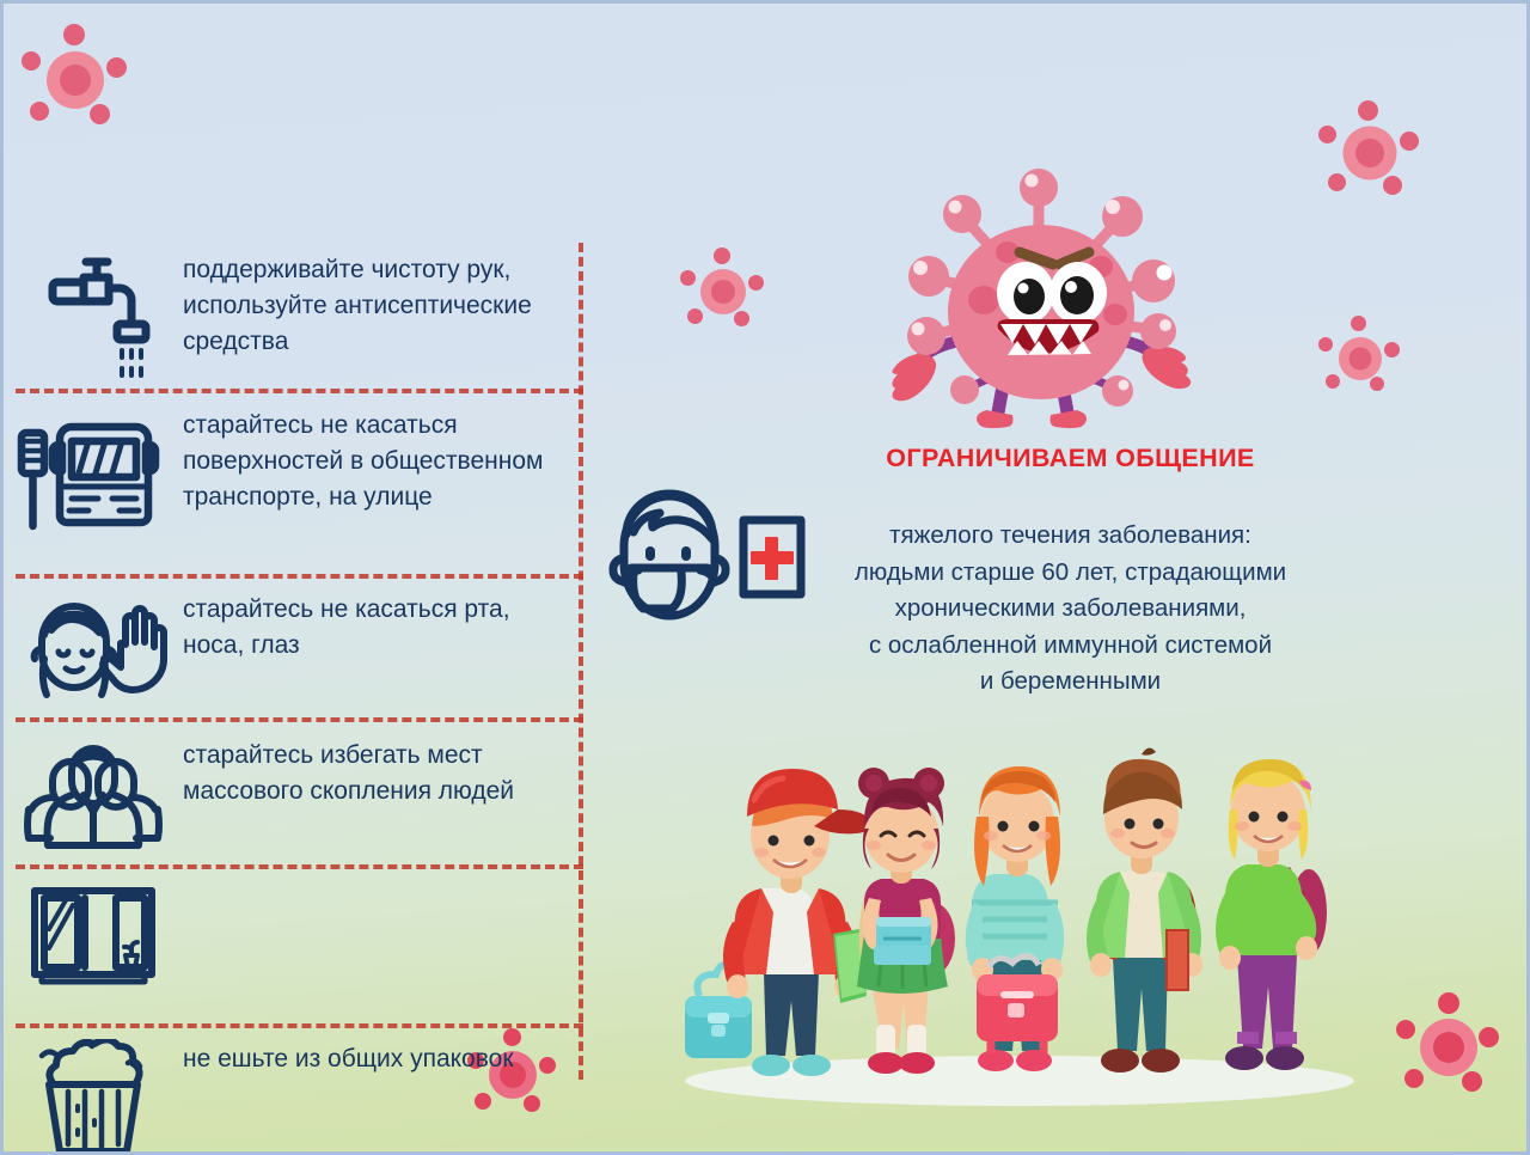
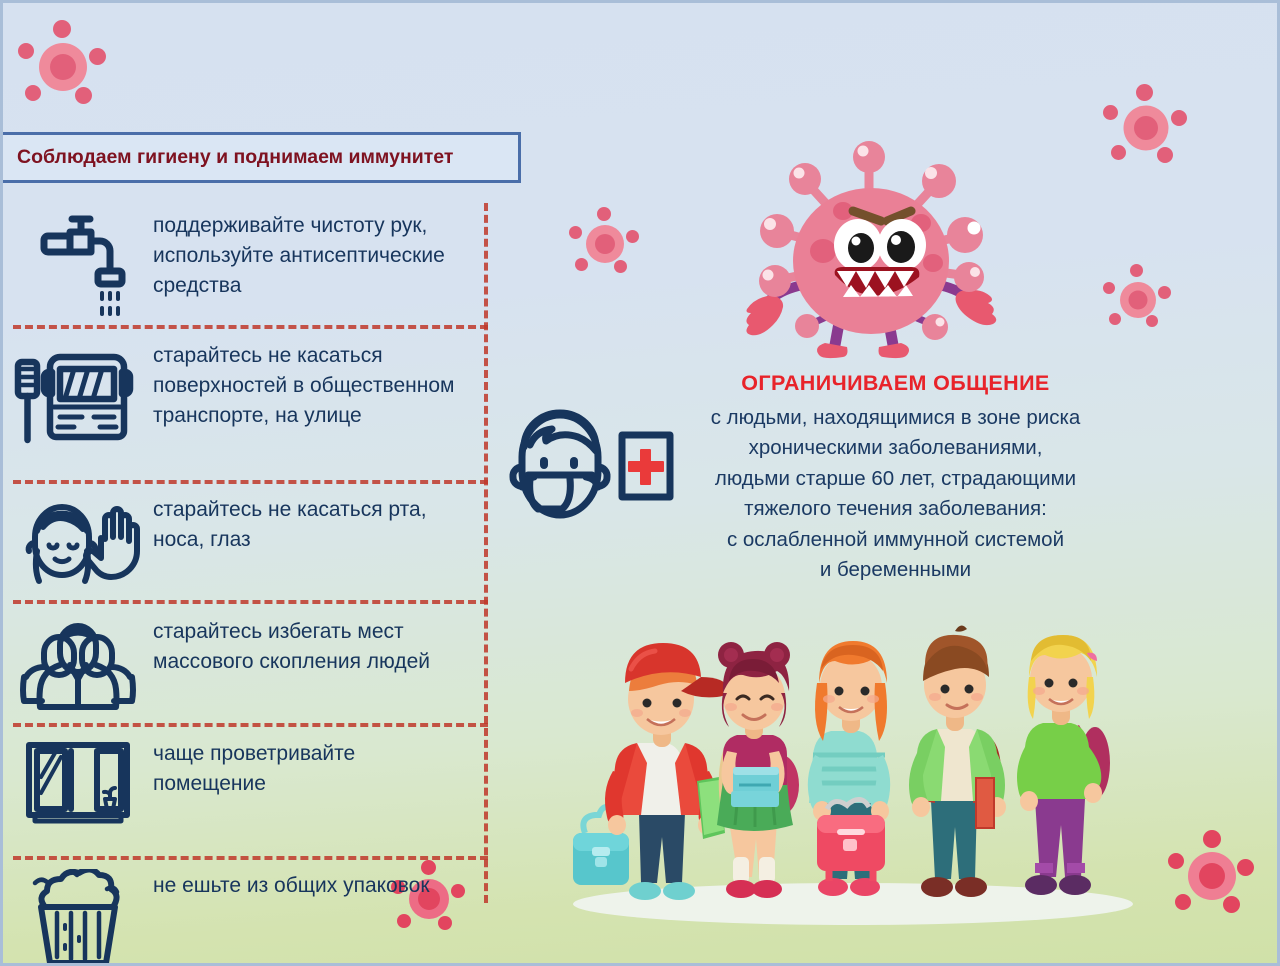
+ Соблюдаем гигиену и поднимаем иммунитет
  поддерживайте чистоту рук, используйте антисептические средства
  старайтесь не касаться поверхностей в общественном транспорте, на улице
  старайтесь не касаться рта, носа, глаз
  старайтесь избегать мест массового скопления людей
+ чаще проветривайте помещение
  не ешьте из общих упаковок
  ОГРАНИЧИВАЕМ ОБЩЕНИЕ
+ с людьми, находящимися в зоне риска
- тяжелого течения заболевания:
+ хроническими заболеваниями,
  людьми старше 60 лет, страдающими
- хроническими заболеваниями,
+ тяжелого течения заболевания:
  с ослабленной иммунной системой
  и беременными
